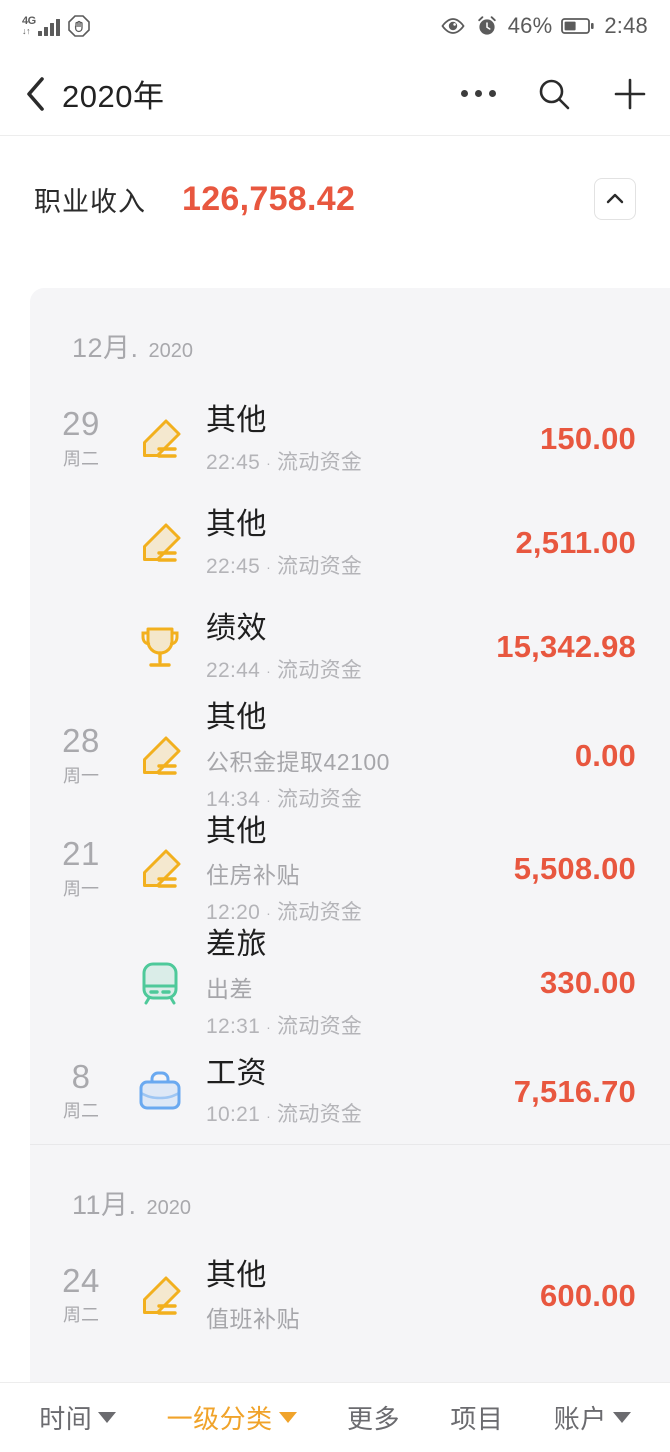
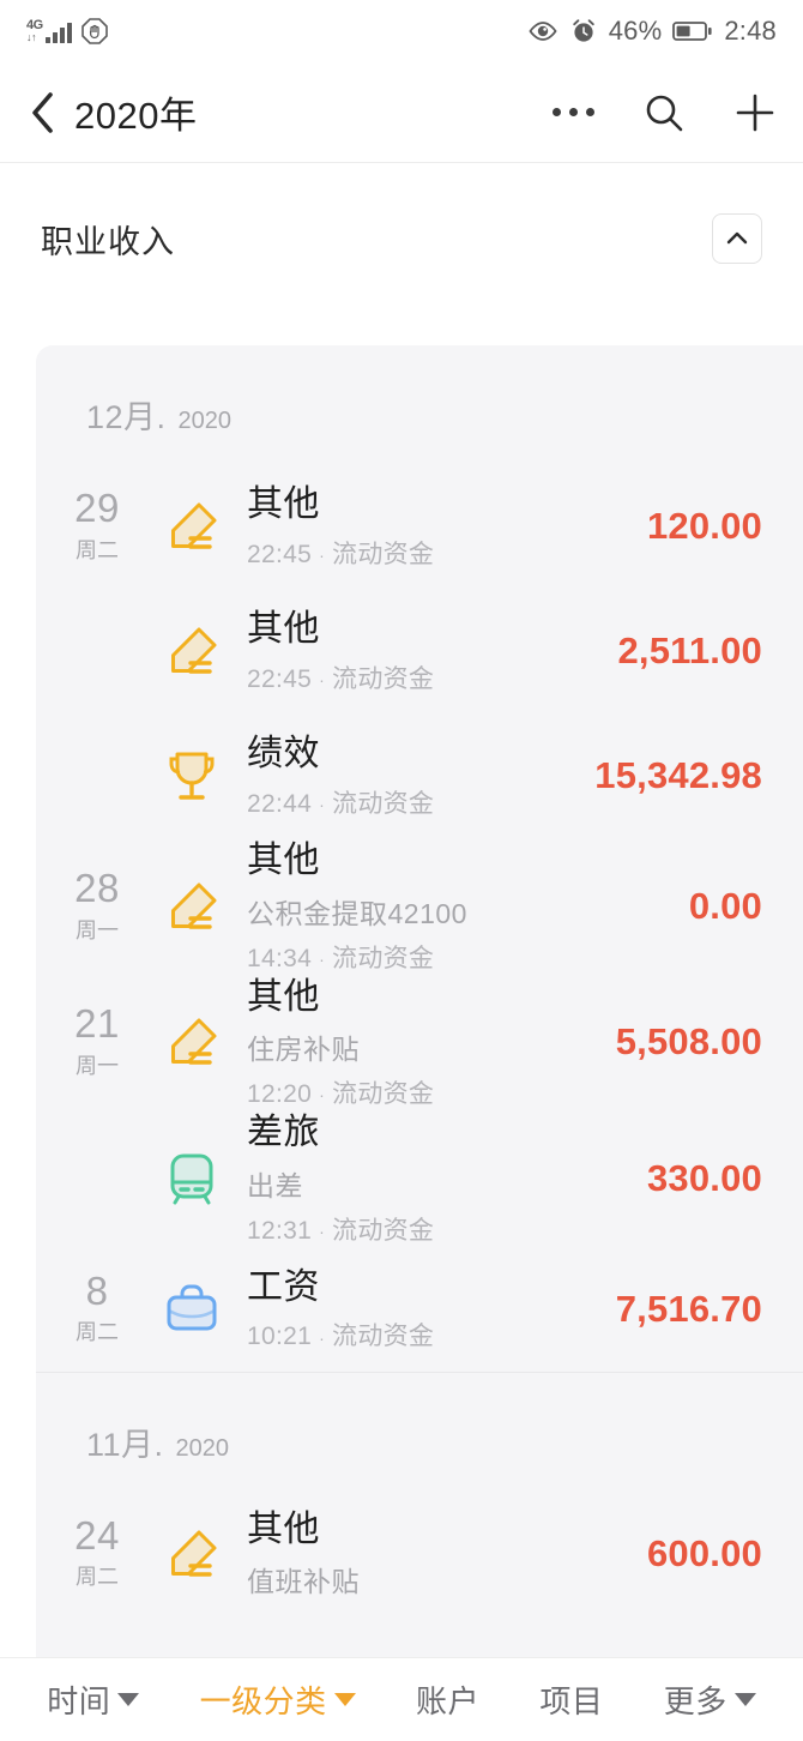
  4G
  ↓↑
  46%
  2:48
  2020年
  职业收入
- 126,758.42
  12月.
  2020
  29
  周二
  其他
  22:45 · 流动资金
- 150.00
+ 120.00
  其他
  22:45 · 流动资金
  2,511.00
  绩效
  22:44 · 流动资金
  15,342.98
  28
  周一
  其他
  公积金提取42100
  14:34 · 流动资金
  0.00
  21
  周一
  其他
  住房补贴
  12:20 · 流动资金
  5,508.00
  差旅
  出差
  12:31 · 流动资金
  330.00
  8
  周二
  工资
  10:21 · 流动资金
  7,516.70
  11月.
  2020
  24
  周二
  其他
  值班补贴
  600.00
  时间
  一级分类
- 更多
+ 账户
  项目
- 账户
+ 更多
